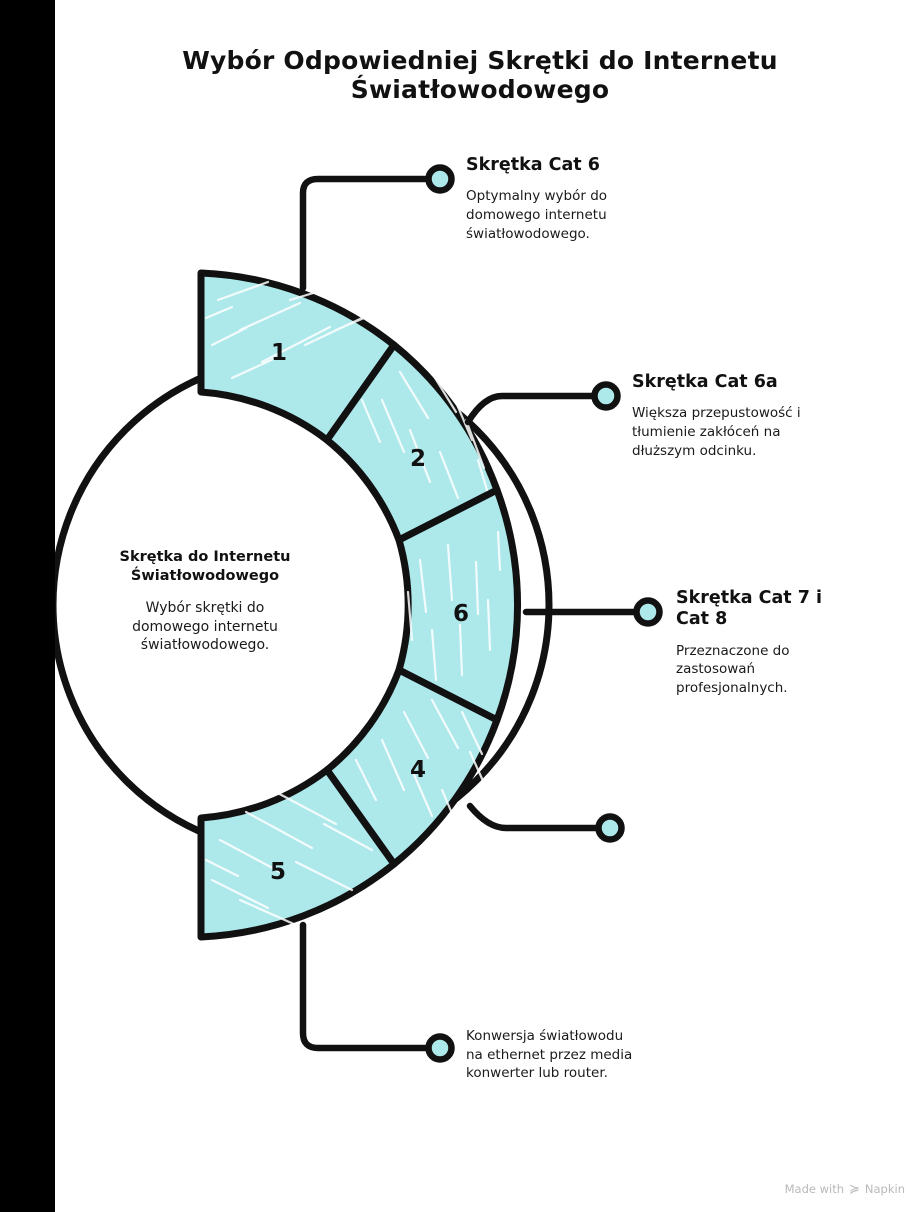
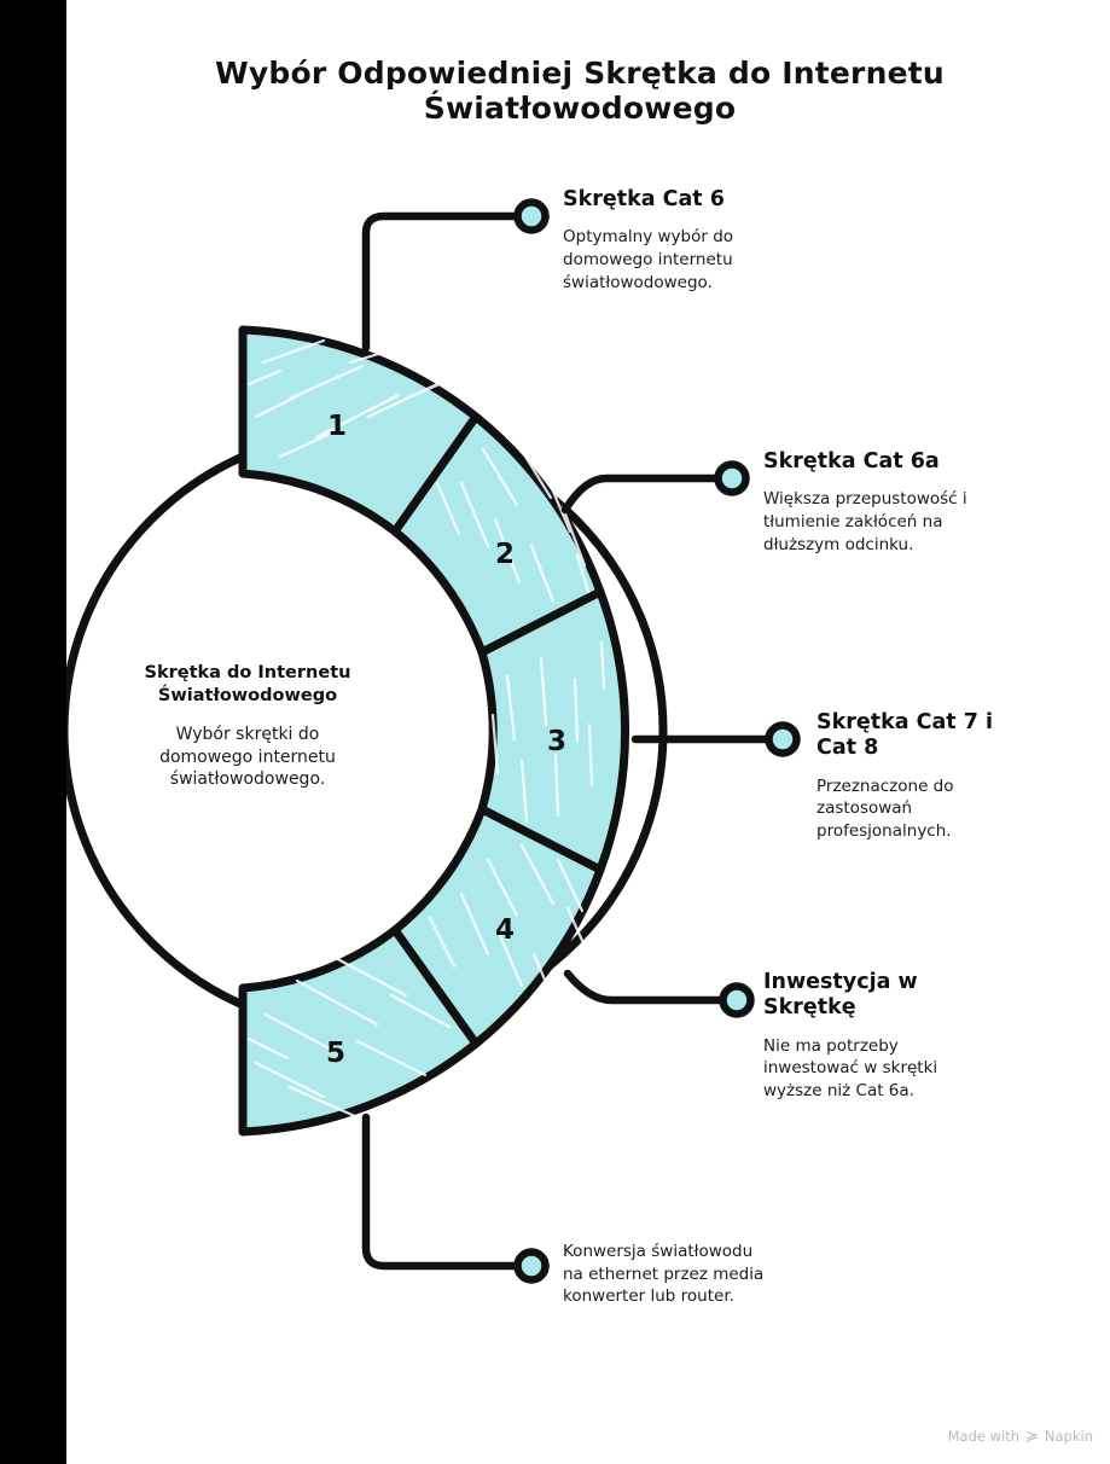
- Wybór Odpowiedniej Skrętki do Internetu Światłowodowego
+ Wybór Odpowiedniej Skrętka do Internetu Światłowodowego
  Skrętka do Internetu
  Światłowodowego
  Wybór skrętki do
  domowego internetu
  światłowodowego.
  1
  2
- 6
+ 3
  4
  5
  Skrętka Cat 6
  Optymalny wybór do
  domowego internetu
  światłowodowego.
  Skrętka Cat 6a
  Większa przepustowość i
  tłumienie zakłóceń na
  dłuższym odcinku.
  Skrętka Cat 7 i
  Cat 8
  Przeznaczone do
  zastosowań
  profesjonalnych.
+ Inwestycja w
+ Skrętkę
+ Nie ma potrzeby
+ inwestować w skrętki
+ wyższe niż Cat 6a.
  Konwersja światłowodu
  na ethernet przez media
  konwerter lub router.
  Made with
  ≽
  Napkin
